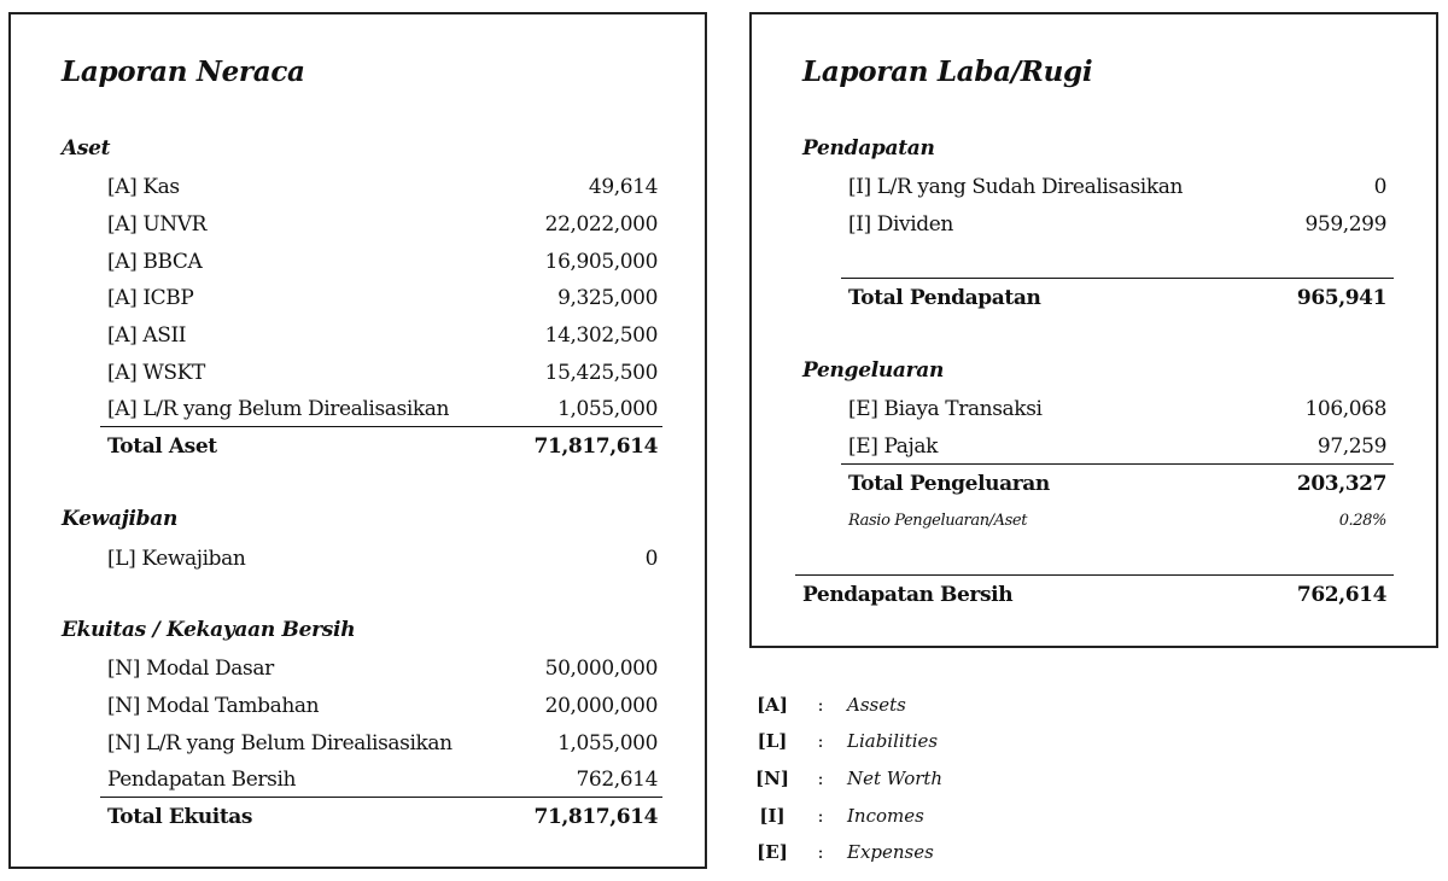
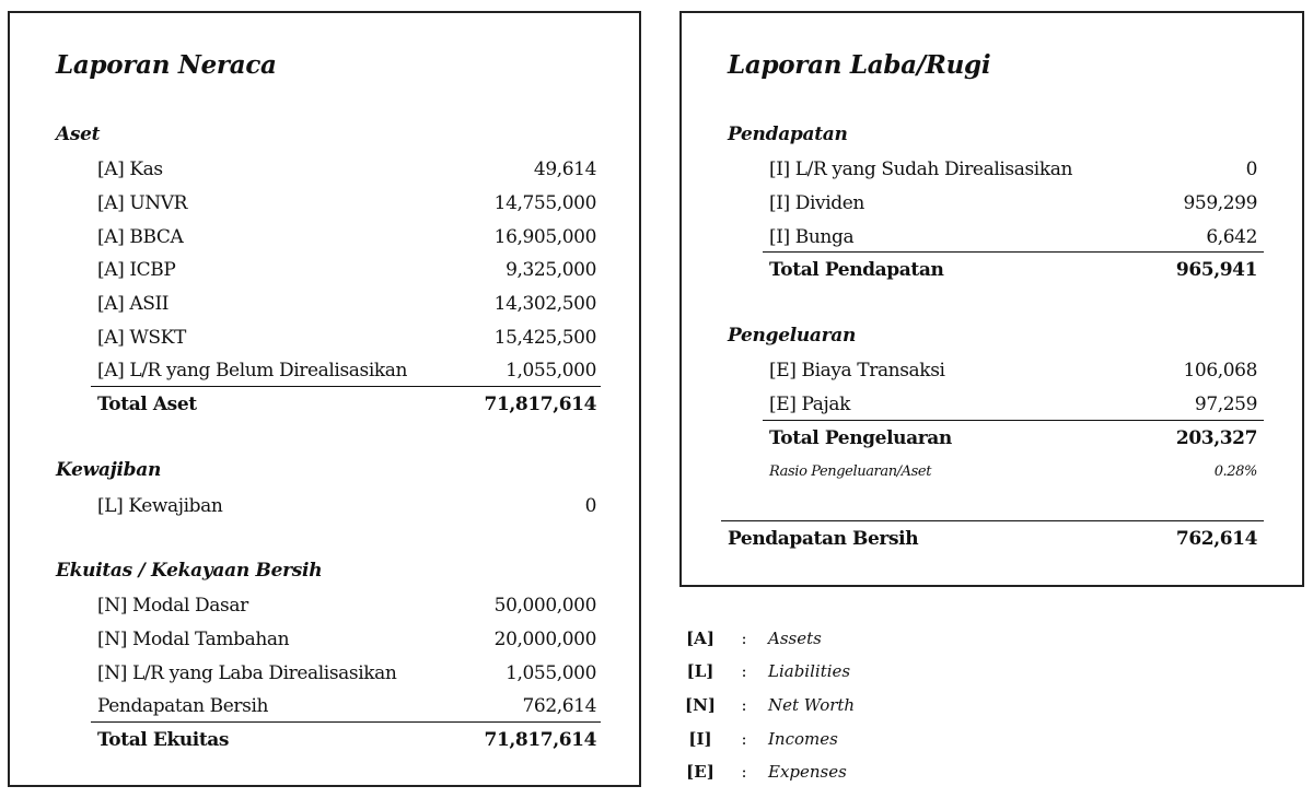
  Laporan Neraca
  Aset
  [A] Kas
  49,614
  [A] UNVR
- 22,022,000
+ 14,755,000
  [A] BBCA
  16,905,000
  [A] ICBP
  9,325,000
  [A] ASII
  14,302,500
  [A] WSKT
  15,425,500
  [A] L/R yang Belum Direalisasikan
  1,055,000
  Total Aset
  71,817,614
  Kewajiban
  [L] Kewajiban
  0
  Ekuitas / Kekayaan Bersih
  [N] Modal Dasar
  50,000,000
  [N] Modal Tambahan
  20,000,000
- [N] L/R yang Belum Direalisasikan
+ [N] L/R yang Laba Direalisasikan
  1,055,000
  Pendapatan Bersih
  762,614
  Total Ekuitas
  71,817,614
  Laporan Laba/Rugi
  Pendapatan
  [I] L/R yang Sudah Direalisasikan
  0
  [I] Dividen
  959,299
+ [I] Bunga
+ 6,642
  Total Pendapatan
  965,941
  Pengeluaran
  [E] Biaya Transaksi
  106,068
  [E] Pajak
  97,259
  Total Pengeluaran
  203,327
  Rasio Pengeluaran/Aset
  0.28%
  Pendapatan Bersih
  762,614
  [A]
  :
  Assets
  [L]
  :
  Liabilities
  [N]
  :
  Net Worth
  [I]
  :
  Incomes
  [E]
  :
  Expenses
